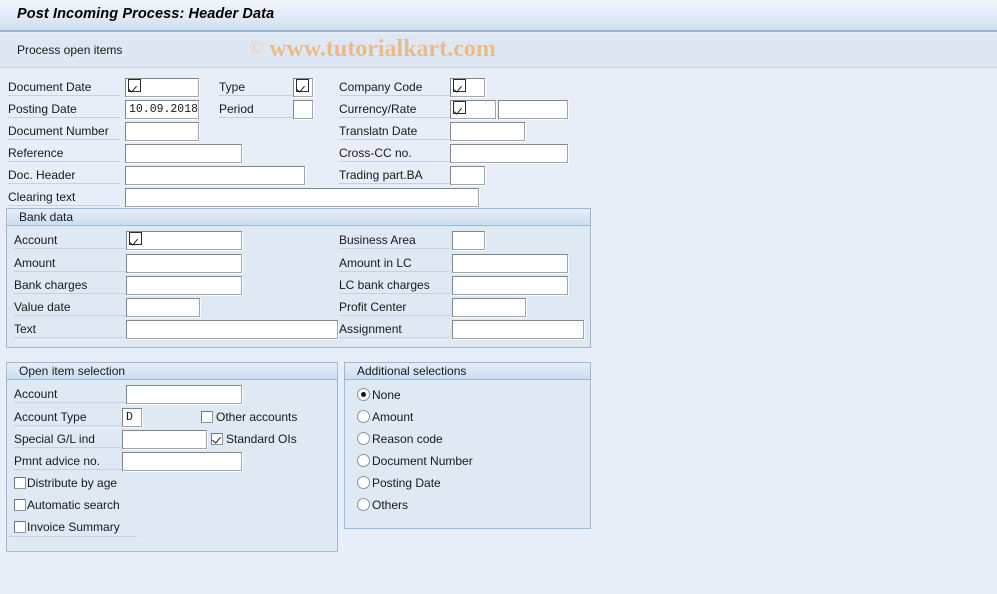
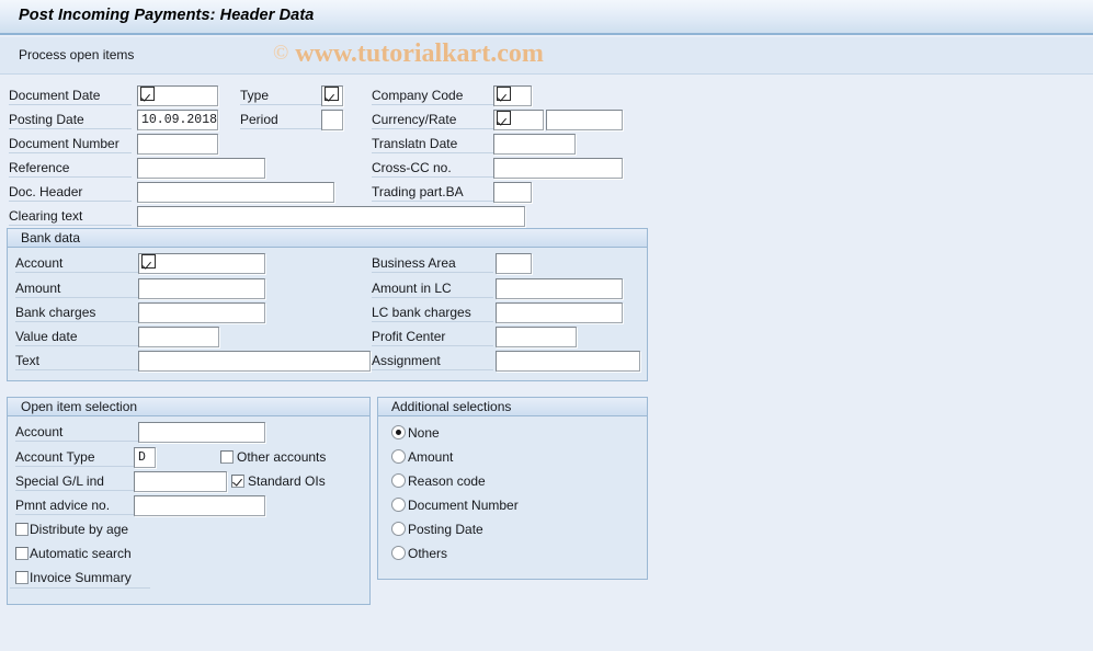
- Post Incoming Process: Header Data
+ Post Incoming Payments: Header Data
  Process open items
  © www.tutorialkart.com
  Document Date
  Posting Date
  10.09.2018
  Document Number
  Reference
  Doc. Header
  Clearing text
  Type
  Period
  Company Code
  Currency/Rate
  Translatn Date
  Cross-CC no.
  Trading part.BA
  Bank data
  Account
  Amount
  Bank charges
  Value date
  Text
  Business Area
  Amount in LC
  LC bank charges
  Profit Center
  Assignment
  Open item selection
  Account
  Account Type
  D
  Other accounts
  Special G/L ind
  Standard OIs
  Pmnt advice no.
  Distribute by age
  Automatic search
  Invoice Summary
  Additional selections
  None
  Amount
  Reason code
  Document Number
  Posting Date
  Others
